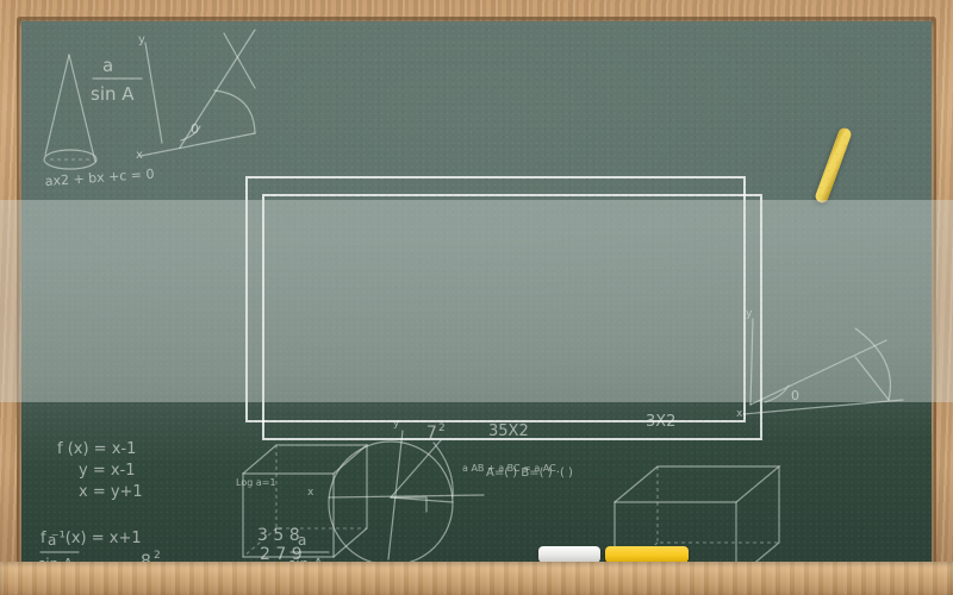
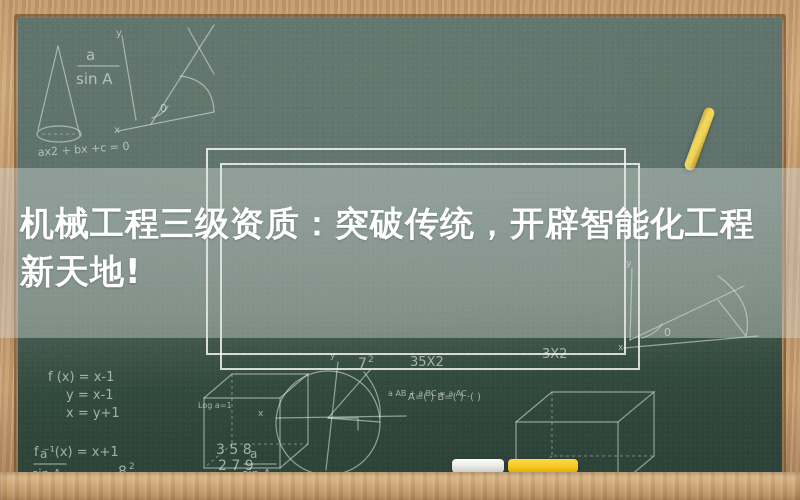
+ 机械工程三级资质：突破传统，开辟智能化工程新天地!
